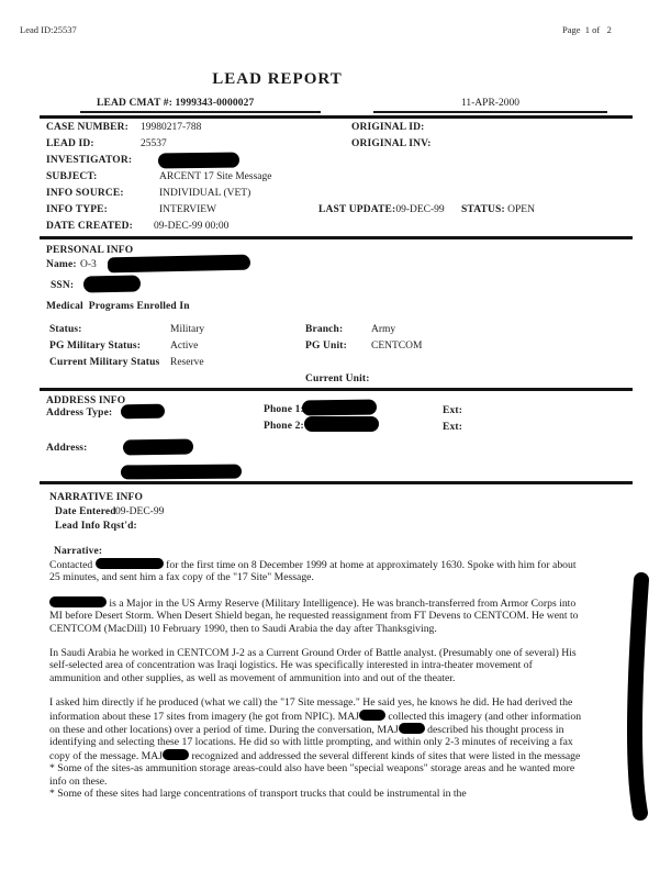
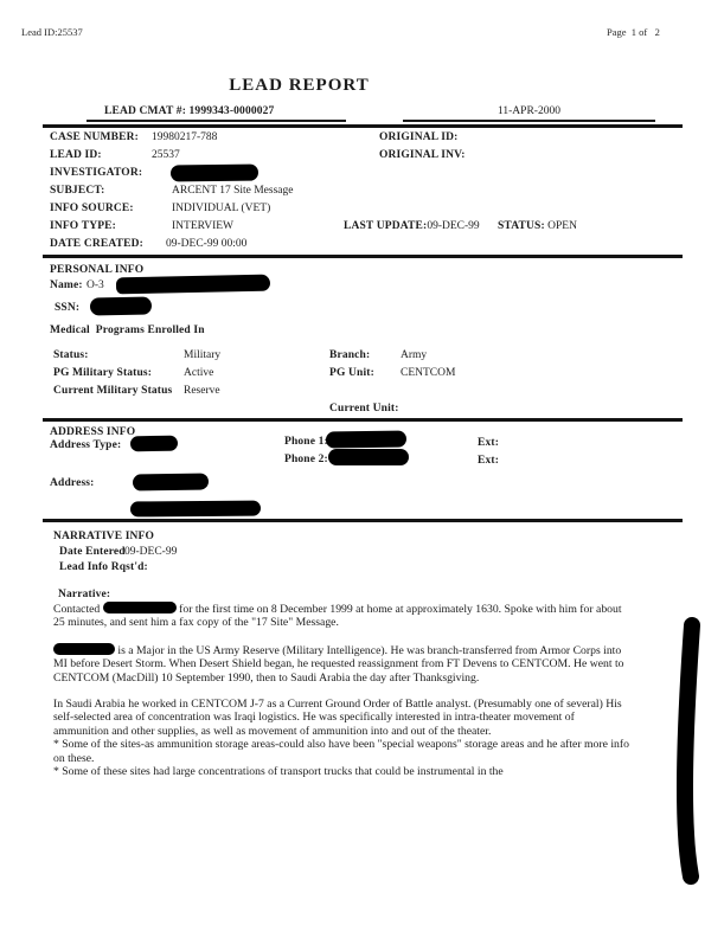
  Lead ID:25537
  Page 1 of 2
  LEAD REPORT
  LEAD CMAT #: 1999343-0000027
  11-APR-2000
  CASE NUMBER:
  19980217-788
  ORIGINAL ID:
  LEAD ID:
  25537
  ORIGINAL INV:
  INVESTIGATOR:
  SUBJECT:
  ARCENT 17 Site Message
  INFO SOURCE:
  INDIVIDUAL (VET)
  INFO TYPE:
  INTERVIEW
  LAST UPDATE:09-DEC-99
  STATUS: OPEN
  DATE CREATED:
  09-DEC-99 00:00
  PERSONAL INFO
  Name:
  O-3
  SSN:
  Medical Programs Enrolled In
  Status:
  Military
  Branch:
  Army
  PG Military Status:
  Active
  PG Unit:
  CENTCOM
  Current Military Status
  Reserve
  Current Unit:
  ADDRESS INFO
  Address Type:
  Phone 1
  Ext:
  Phone 2:
  Ext:
  Address:
  NARRATIVE INFO
  Date Entered
  09-DEC-99
  Lead Info Rqst'd:
  Narrative:
  Contacted for the first time on 8 December 1999 at home at approximately 1630. Spoke with him for about 25 minutes, and sent him a fax copy of the "17 Site" Message.
- is a Major in the US Army Reserve (Military Intelligence). He was branch-transferred from Armor Corps into MI before Desert Storm. When Desert Shield began, he requested reassignment from FT Devens to CENTCOM. He went to CENTCOM (MacDill) 10 February 1990, then to Saudi Arabia the day after Thanksgiving.
+ is a Major in the US Army Reserve (Military Intelligence). He was branch-transferred from Armor Corps into MI before Desert Storm. When Desert Shield began, he requested reassignment from FT Devens to CENTCOM. He went to CENTCOM (MacDill) 10 September 1990, then to Saudi Arabia the day after Thanksgiving.
- In Saudi Arabia he worked in CENTCOM J-2 as a Current Ground Order of Battle analyst. (Presumably one of several) His self-selected area of concentration was Iraqi logistics. He was specifically interested in intra-theater movement of ammunition and other supplies, as well as movement of ammunition into and out of the theater.
+ In Saudi Arabia he worked in CENTCOM J-7 as a Current Ground Order of Battle analyst. (Presumably one of several) His self-selected area of concentration was Iraqi logistics. He was specifically interested in intra-theater movement of ammunition and other supplies, as well as movement of ammunition into and out of the theater.
- I asked him directly if he produced (what we call) the "17 Site message." He said yes, he knows he did. He had derived the information about these 17 sites from imagery (he got from NPIC). MAJ collected this imagery (and other information on these and other locations) over a period of time. During the conversation, MAJ described his thought process in identifying and selecting these 17 locations. He did so with little prompting, and within only 2-3 minutes of receiving a fax copy of the message. MAJ recognized and addressed the several different kinds of sites that were listed in the message
- * Some of the sites-as ammunition storage areas-could also have been "special weapons" storage areas and he wanted more info on these.
+ * Some of the sites-as ammunition storage areas-could also have been "special weapons" storage areas and he after more info on these.
  * Some of these sites had large concentrations of transport trucks that could be instrumental in the
